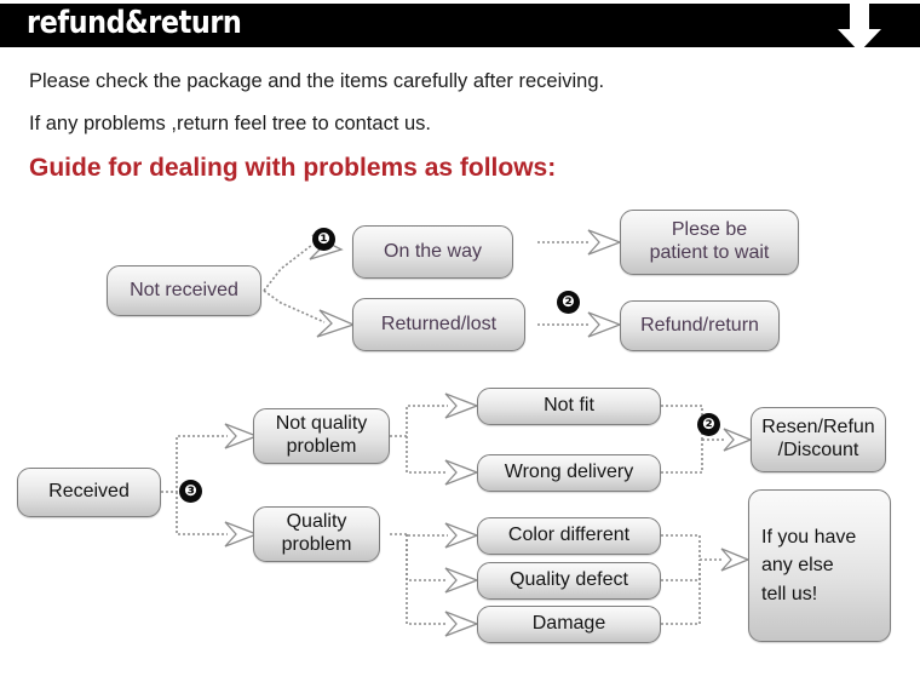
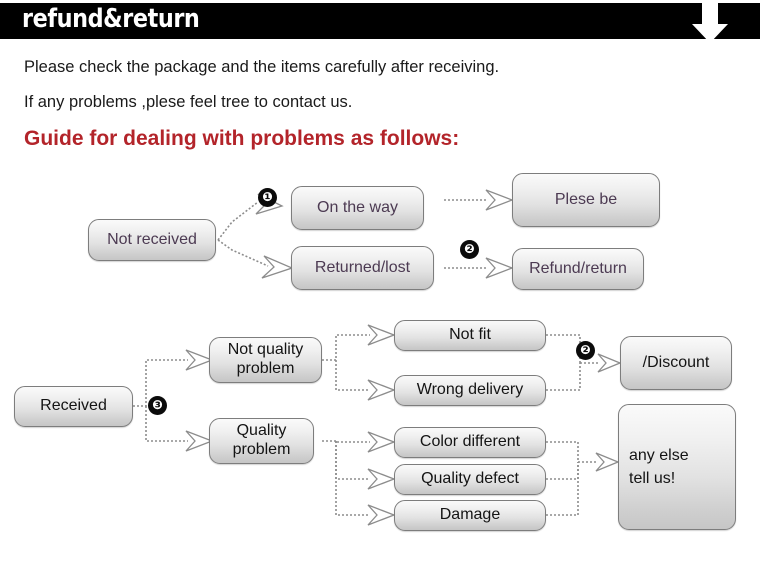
  refund&return
  Please check the package and the items carefully after receiving.
- If any problems ,return feel tree to contact us.
+ If any problems ,plese feel tree to contact us.
  Guide for dealing with problems as follows:
  Not received
  On the way
  Returned/lost
  Plese be
- patient to wait
  Refund/return
  ❶
  ❷
  Received
  ❸
  Not quality
  problem
  Quality
  problem
  Not fit
  Wrong delivery
  Color different
  Quality defect
  Damage
  ❷
- Resen/Refun
  /Discount
- If you have
  any else
  tell us!
